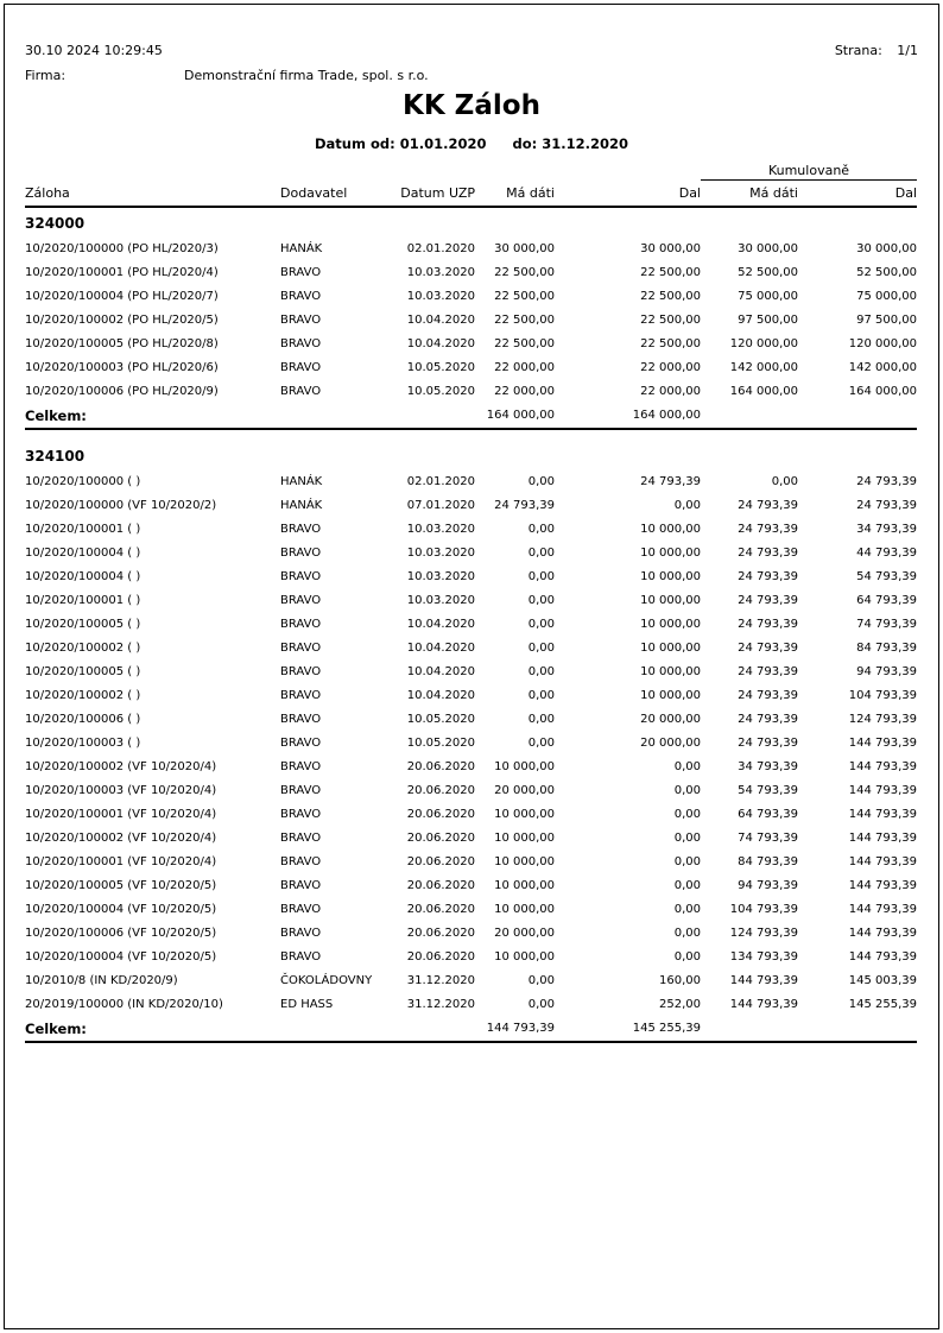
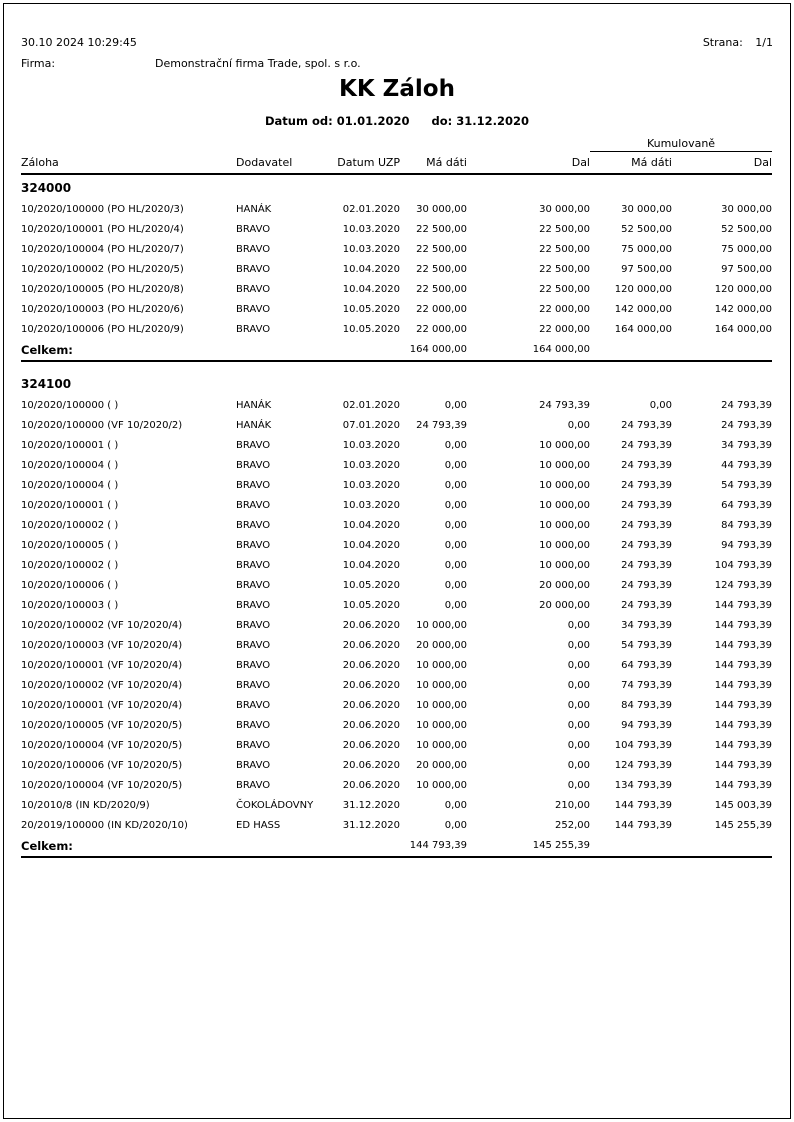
  30.10 2024 10:29:45
  Strana: 1/1
  Firma:
  Demonstrační firma Trade, spol. s r.o.
  KK Záloh
  Datum od: 01.01.2020 do: 31.12.2020
  	Kumulovaně
  Záloha	Dodavatel	Datum UZP	Má dáti	Dal	Má dáti	Dal
  324000
  10/2020/100000 (PO HL/2020/3)	HANÁK	02.01.2020	30 000,00	30 000,00	30 000,00	30 000,00
  10/2020/100001 (PO HL/2020/4)	BRAVO	10.03.2020	22 500,00	22 500,00	52 500,00	52 500,00
  10/2020/100004 (PO HL/2020/7)	BRAVO	10.03.2020	22 500,00	22 500,00	75 000,00	75 000,00
  10/2020/100002 (PO HL/2020/5)	BRAVO	10.04.2020	22 500,00	22 500,00	97 500,00	97 500,00
  10/2020/100005 (PO HL/2020/8)	BRAVO	10.04.2020	22 500,00	22 500,00	120 000,00	120 000,00
  10/2020/100003 (PO HL/2020/6)	BRAVO	10.05.2020	22 000,00	22 000,00	142 000,00	142 000,00
  10/2020/100006 (PO HL/2020/9)	BRAVO	10.05.2020	22 000,00	22 000,00	164 000,00	164 000,00
  Celkem:	164 000,00	164 000,00
  324100
  10/2020/100000 ( )	HANÁK	02.01.2020	0,00	24 793,39	0,00	24 793,39
  10/2020/100000 (VF 10/2020/2)	HANÁK	07.01.2020	24 793,39	0,00	24 793,39	24 793,39
  10/2020/100001 ( )	BRAVO	10.03.2020	0,00	10 000,00	24 793,39	34 793,39
  10/2020/100004 ( )	BRAVO	10.03.2020	0,00	10 000,00	24 793,39	44 793,39
  10/2020/100004 ( )	BRAVO	10.03.2020	0,00	10 000,00	24 793,39	54 793,39
  10/2020/100001 ( )	BRAVO	10.03.2020	0,00	10 000,00	24 793,39	64 793,39
- 10/2020/100005 ( )	BRAVO	10.04.2020	0,00	10 000,00	24 793,39	74 793,39
  10/2020/100002 ( )	BRAVO	10.04.2020	0,00	10 000,00	24 793,39	84 793,39
  10/2020/100005 ( )	BRAVO	10.04.2020	0,00	10 000,00	24 793,39	94 793,39
  10/2020/100002 ( )	BRAVO	10.04.2020	0,00	10 000,00	24 793,39	104 793,39
  10/2020/100006 ( )	BRAVO	10.05.2020	0,00	20 000,00	24 793,39	124 793,39
  10/2020/100003 ( )	BRAVO	10.05.2020	0,00	20 000,00	24 793,39	144 793,39
  10/2020/100002 (VF 10/2020/4)	BRAVO	20.06.2020	10 000,00	0,00	34 793,39	144 793,39
  10/2020/100003 (VF 10/2020/4)	BRAVO	20.06.2020	20 000,00	0,00	54 793,39	144 793,39
  10/2020/100001 (VF 10/2020/4)	BRAVO	20.06.2020	10 000,00	0,00	64 793,39	144 793,39
  10/2020/100002 (VF 10/2020/4)	BRAVO	20.06.2020	10 000,00	0,00	74 793,39	144 793,39
  10/2020/100001 (VF 10/2020/4)	BRAVO	20.06.2020	10 000,00	0,00	84 793,39	144 793,39
  10/2020/100005 (VF 10/2020/5)	BRAVO	20.06.2020	10 000,00	0,00	94 793,39	144 793,39
  10/2020/100004 (VF 10/2020/5)	BRAVO	20.06.2020	10 000,00	0,00	104 793,39	144 793,39
  10/2020/100006 (VF 10/2020/5)	BRAVO	20.06.2020	20 000,00	0,00	124 793,39	144 793,39
  10/2020/100004 (VF 10/2020/5)	BRAVO	20.06.2020	10 000,00	0,00	134 793,39	144 793,39
- 10/2010/8 (IN KD/2020/9)	ČOKOLÁDOVNY	31.12.2020	0,00	160,00	144 793,39	145 003,39
+ 10/2010/8 (IN KD/2020/9)	ČOKOLÁDOVNY	31.12.2020	0,00	210,00	144 793,39	145 003,39
  20/2019/100000 (IN KD/2020/10)	ED HASS	31.12.2020	0,00	252,00	144 793,39	145 255,39
  Celkem:	144 793,39	145 255,39
